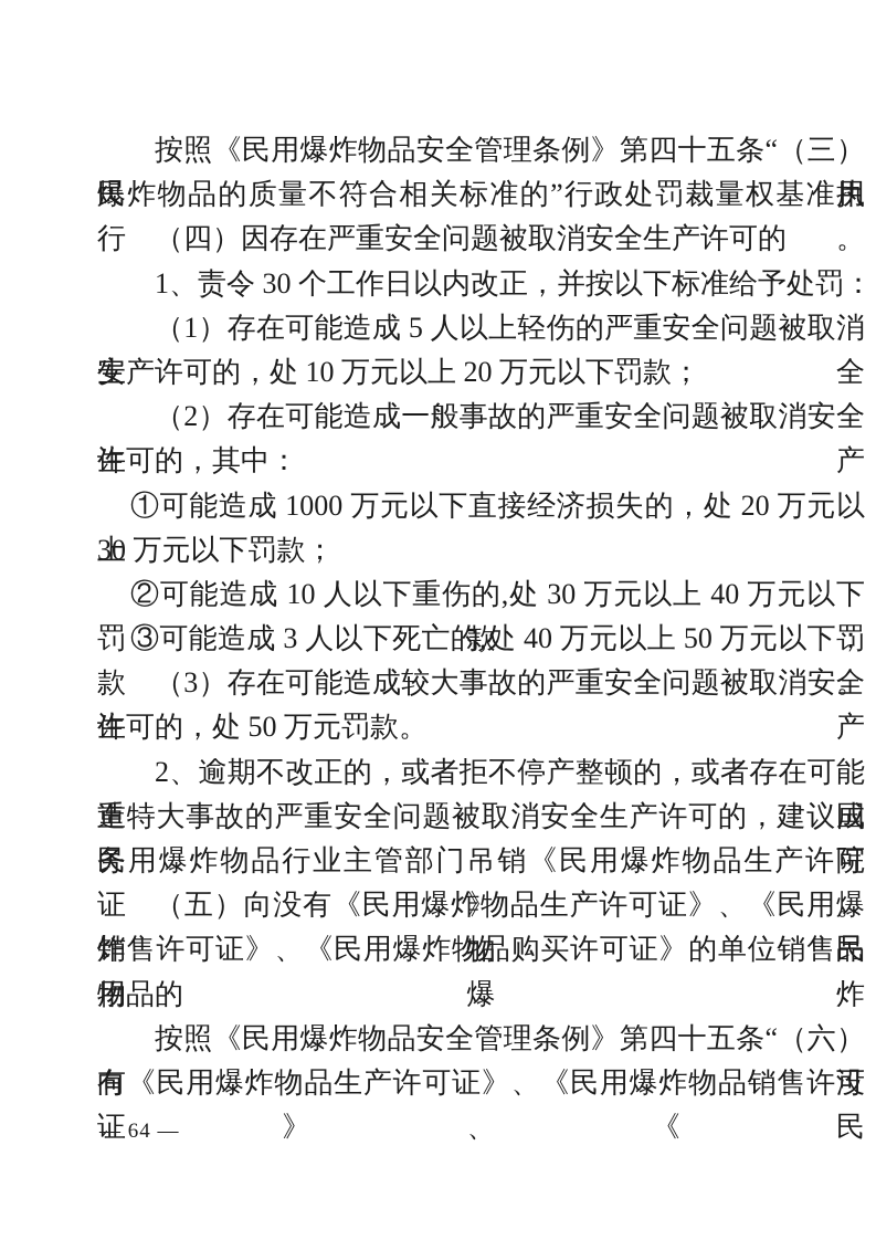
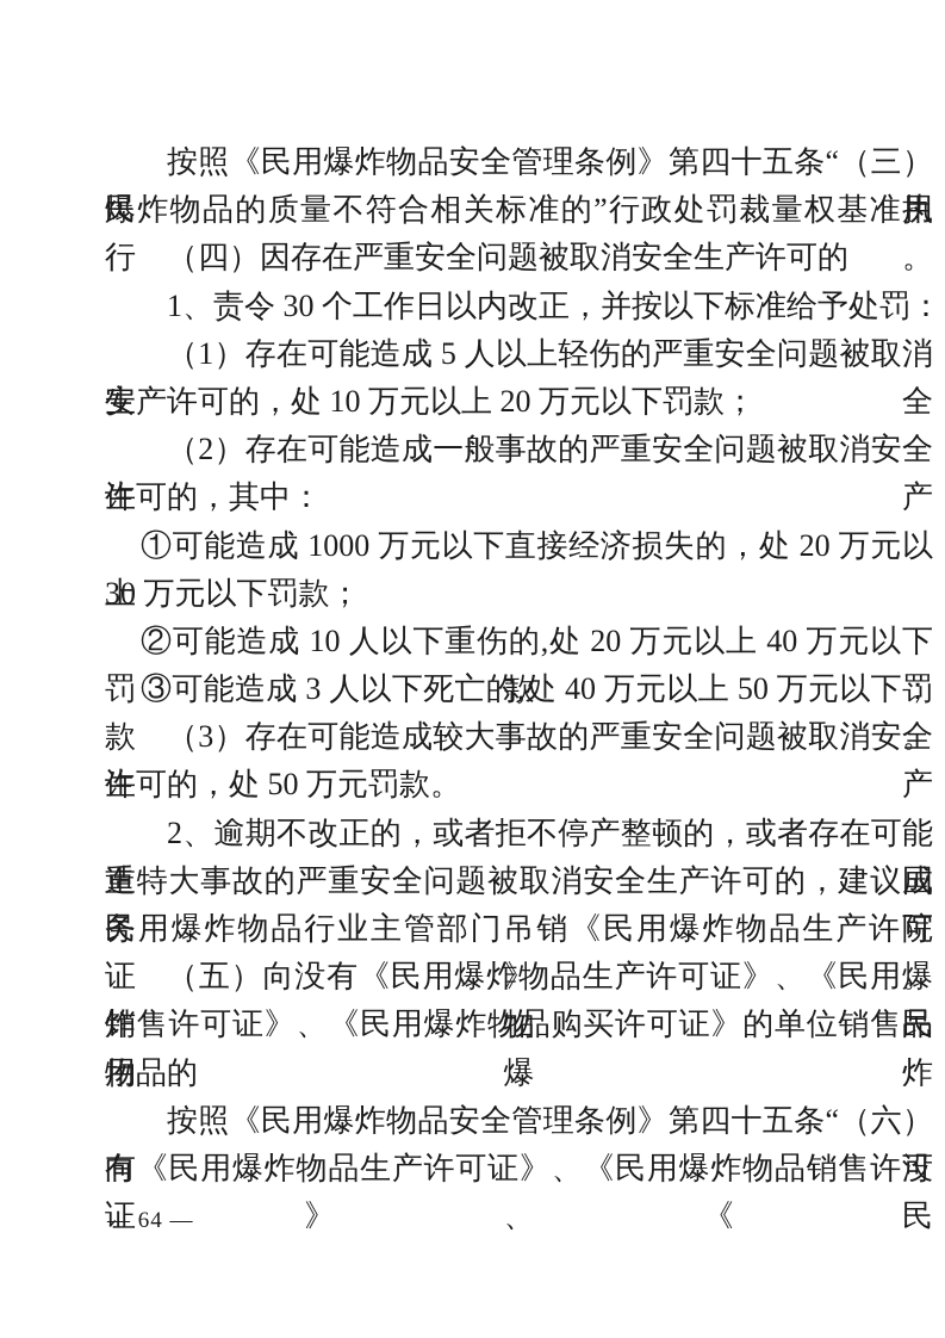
  按照《民用爆炸物品安全管理条例》第四十五条“（三）民用
  爆炸物品的质量不符合相关标准的”行政处罚裁量权基准执行。
  （四）因存在严重安全问题被取消安全生产许可的
  1、责令 30 个工作日以内改正，并按以下标准给予处罚：
  （1）存在可能造成 5 人以上轻伤的严重安全问题被取消安全
  生产许可的，处 10 万元以上 20 万元以下罚款；
  （2）存在可能造成一般事故的严重安全问题被取消安全生产
  许可的，其中：
  ①可能造成 1000 万元以下直接经济损失的，处 20 万元以上
  30 万元以下罚款；
- ②可能造成 10 人以下重伤的,处 30 万元以上 40 万元以下罚款；
+ ②可能造成 10 人以下重伤的,处 20 万元以上 40 万元以下罚款；
  ③可能造成 3 人以下死亡的,处 40 万元以上 50 万元以下罚款。
  （3）存在可能造成较大事故的严重安全问题被取消安全生产
  许可的，处 50 万元罚款。
  2、逾期不改正的，或者拒不停产整顿的，或者存在可能造成
  重特大事故的严重安全问题被取消安全生产许可的，建议国务院
  民用爆炸物品行业主管部门吊销《民用爆炸物品生产许可证》。
  （五）向没有《民用爆炸物品生产许可证》、《民用爆炸物品
  销售许可证》、《民用爆炸物品购买许可证》的单位销售民用爆炸
  物品的
  按照《民用爆炸物品安全管理条例》第四十五条“（六）向没
  有《民用爆炸物品生产许可证》、《民用爆炸物品销售许可证》、《民
  — 64 —
